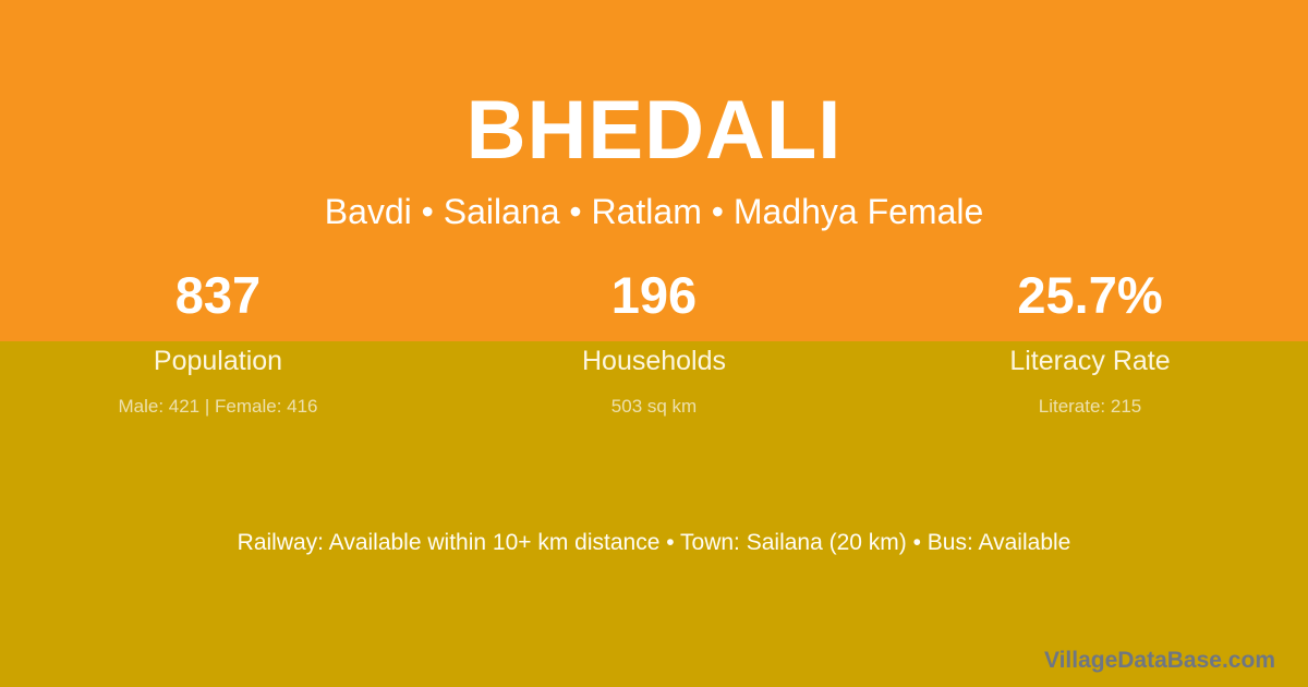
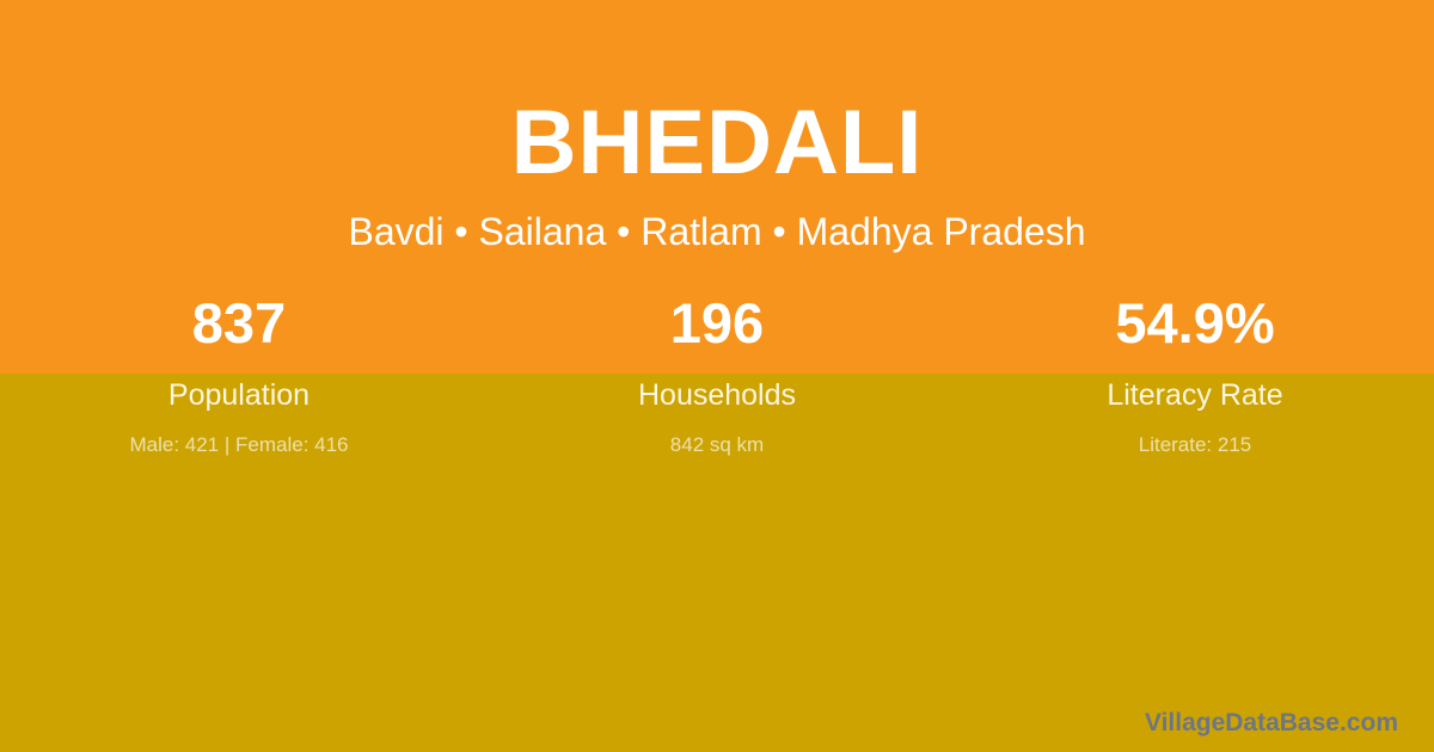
  BHEDALI
- Bavdi • Sailana • Ratlam • Madhya Female
+ Bavdi • Sailana • Ratlam • Madhya Pradesh
  837
  Population
  Male: 421 | Female: 416
  196
  Households
- 503 sq km
+ 842 sq km
- 25.7%
+ 54.9%
  Literacy Rate
  Literate: 215
- Railway: Available within 10+ km distance • Town: Sailana (20 km) • Bus: Available
  VillageDataBase.com
